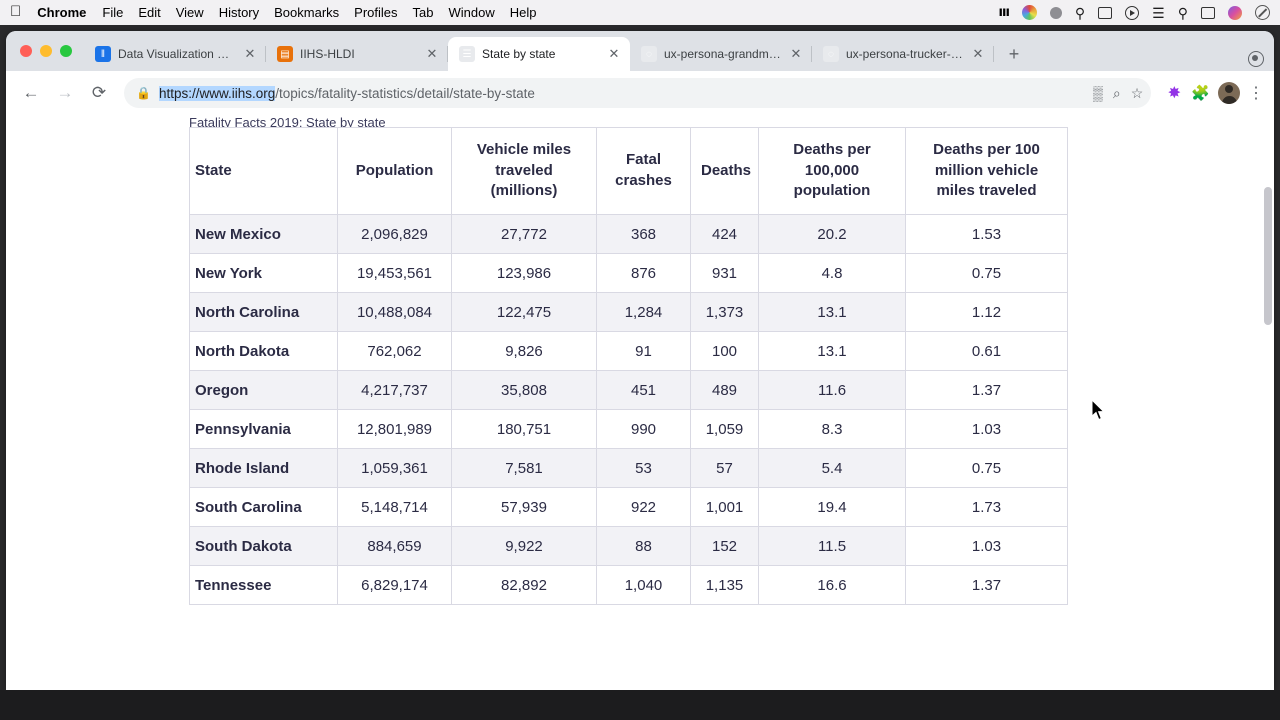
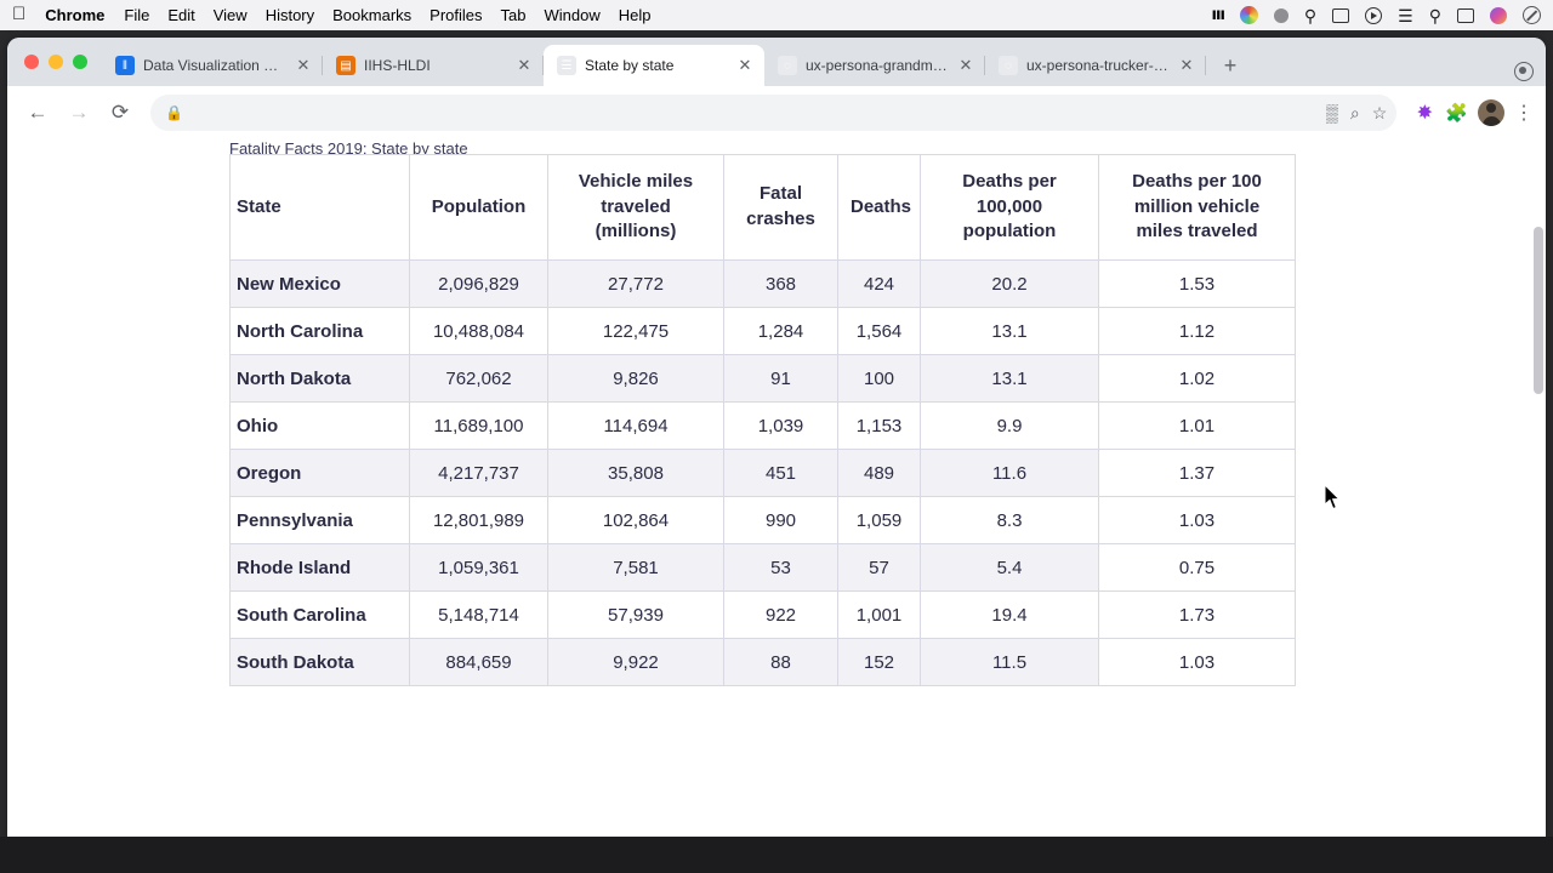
  
  Chrome
  File
  Edit
  View
  History
  Bookmarks
  Profiles
  Tab
  Window
  Help
  ııı
  ⚲
  ☰
  ⚲
  ‖
  Data Visualization Fou
  ✕
  ▤
  IIHS-HLDI
  ✕
  State by state
  ✕
  ux-persona-grandma-
  ✕
  ux-persona-trucker-te
  ✕
  +
  ←
  →
  ⟳
  🔒
- https://www.iihs.org/topics/fatality-statistics/detail/state-by-state
  ▒
  ⌕
  ☆
  ✸
  🧩
  ⋮
  Fatality Facts 2019: State by state
  State	Population	Vehicle miles traveled (millions)	Fatal crashes	Deaths	Deaths per 100,000 population	Deaths per 100 million vehicle miles traveled
  New Mexico	2,096,829	27,772	368	424	20.2	1.53
- New York	19,453,561	123,986	876	931	4.8	0.75
- North Carolina	10,488,084	122,475	1,284	1,373	13.1	1.12
+ North Carolina	10,488,084	122,475	1,284	1,564	13.1	1.12
- North Dakota	762,062	9,826	91	100	13.1	0.61
+ North Dakota	762,062	9,826	91	100	13.1	1.02
+ Ohio	11,689,100	114,694	1,039	1,153	9.9	1.01
  Oregon	4,217,737	35,808	451	489	11.6	1.37
- Pennsylvania	12,801,989	180,751	990	1,059	8.3	1.03
+ Pennsylvania	12,801,989	102,864	990	1,059	8.3	1.03
  Rhode Island	1,059,361	7,581	53	57	5.4	0.75
  South Carolina	5,148,714	57,939	922	1,001	19.4	1.73
  South Dakota	884,659	9,922	88	152	11.5	1.03
- Tennessee	6,829,174	82,892	1,040	1,135	16.6	1.37
